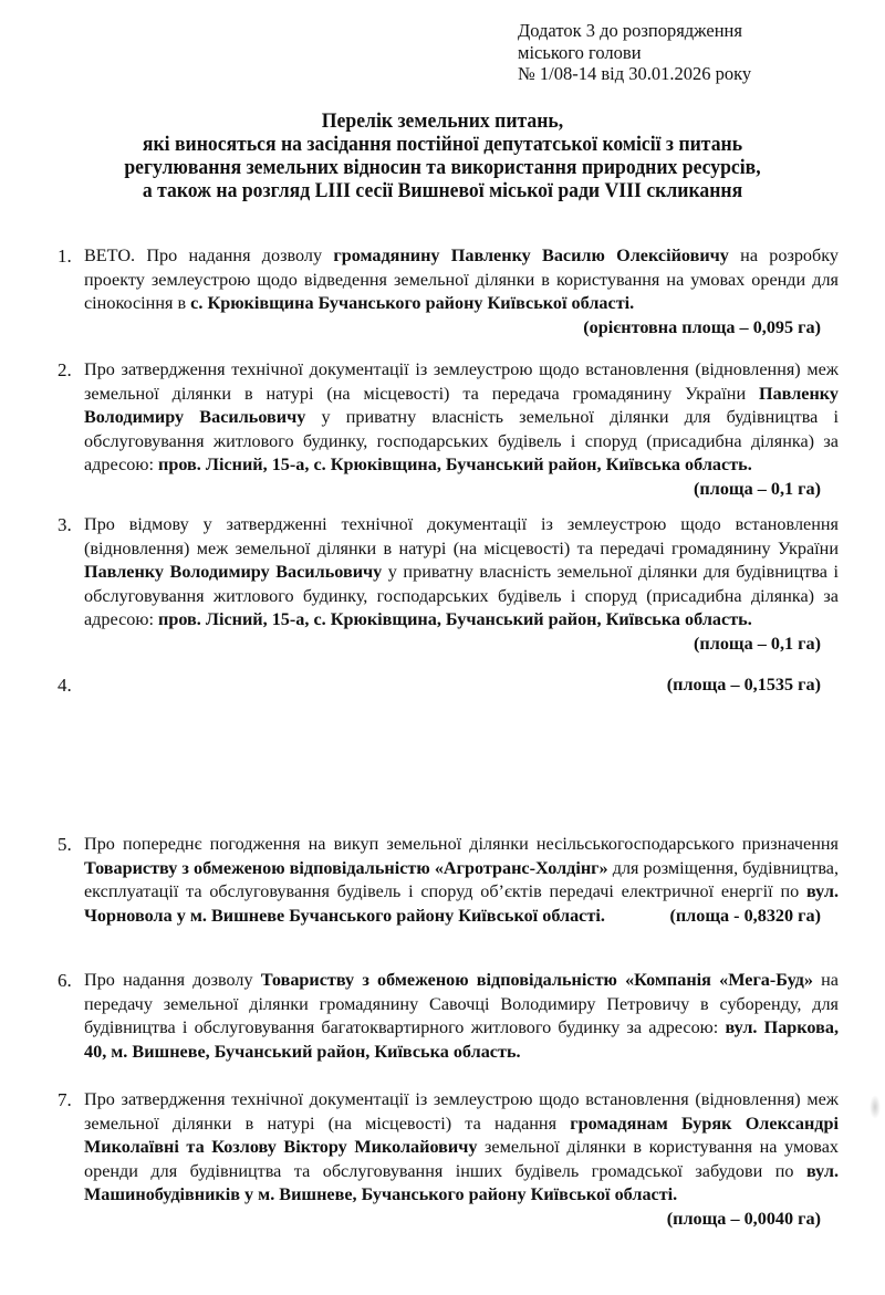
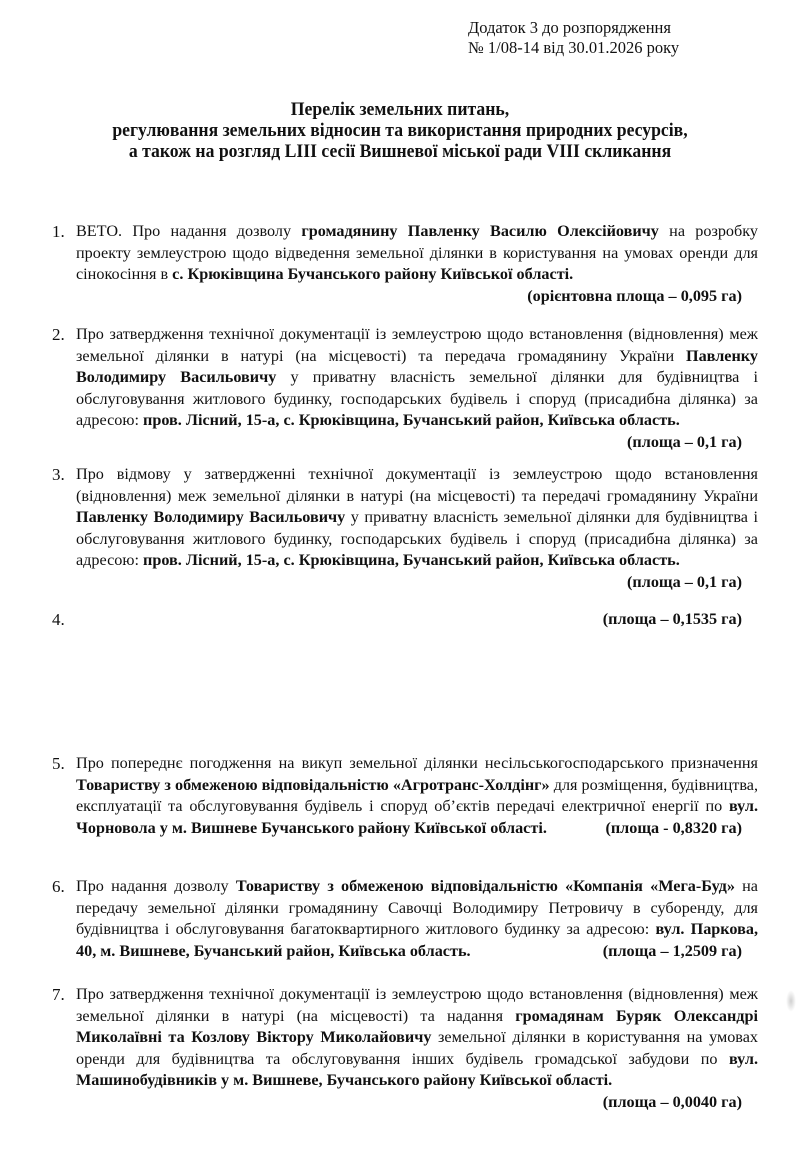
  Додаток 3 до розпорядження
- міського голови
  № 1/08-14 від 30.01.2026 року
  Перелік земельних питань,
- які виносяться на засідання постійної депутатської комісії з питань
  регулювання земельних відносин та використання природних ресурсів,
  а також на розгляд LIII сесії Вишневої міської ради VIII скликання
  1.
  ВЕТО. Про надання дозволу громадянину Павленку Василю Олексійовичу на розробку проекту землеустрою щодо відведення земельної ділянки в користування на умовах оренди для сінокосіння в с. Крюківщина Бучанського району Київської області.
  (орієнтовна площа – 0,095 га)
  2.
  Про затвердження технічної документації із землеустрою щодо встановлення (відновлення) меж земельної ділянки в натурі (на місцевості) та передача громадянину України Павленку Володимиру Васильовичу у приватну власність земельної ділянки для будівництва і обслуговування житлового будинку, господарських будівель і споруд (присадибна ділянка) за адресою: пров. Лісний, 15-а, с. Крюківщина, Бучанський район, Київська область.
  (площа – 0,1 га)
  3.
  Про відмову у затвердженні технічної документації із землеустрою щодо встановлення (відновлення) меж земельної ділянки в натурі (на місцевості) та передачі громадянину України Павленку Володимиру Васильовичу у приватну власність земельної ділянки для будівництва і обслуговування житлового будинку, господарських будівель і споруд (присадибна ділянка) за адресою: пров. Лісний, 15-а, с. Крюківщина, Бучанський район, Київська область.
  (площа – 0,1 га)
  4.
  (площа – 0,1535 га)
  5.
  Про попереднє погодження на викуп земельної ділянки несільськогосподарського призначення Товариству з обмеженою відповідальністю «Агротранс-Холдінг» для розміщення, будівництва, експлуатації та обслуговування будівель і споруд об’єктів передачі електричної енергії по вул. Чорновола у м. Вишневе Бучанського району Київської області.
  (площа - 0,8320 га)
  6.
  Про надання дозволу Товариству з обмеженою відповідальністю «Компанія «Мега-Буд» на передачу земельної ділянки громадянину Савочці Володимиру Петровичу в суборенду, для будівництва і обслуговування багатоквартирного житлового будинку за адресою: вул. Паркова, 40, м. Вишневе, Бучанський район, Київська область.
+ (площа – 1,2509 га)
  7.
  Про затвердження технічної документації із землеустрою щодо встановлення (відновлення) меж земельної ділянки в натурі (на місцевості) та надання громадянам Буряк Олександрі Миколаївні та Козлову Віктору Миколайовичу земельної ділянки в користування на умовах оренди для будівництва та обслуговування інших будівель громадської забудови по вул. Машинобудівників у м. Вишневе, Бучанського району Київської області.
  (площа – 0,0040 га)
